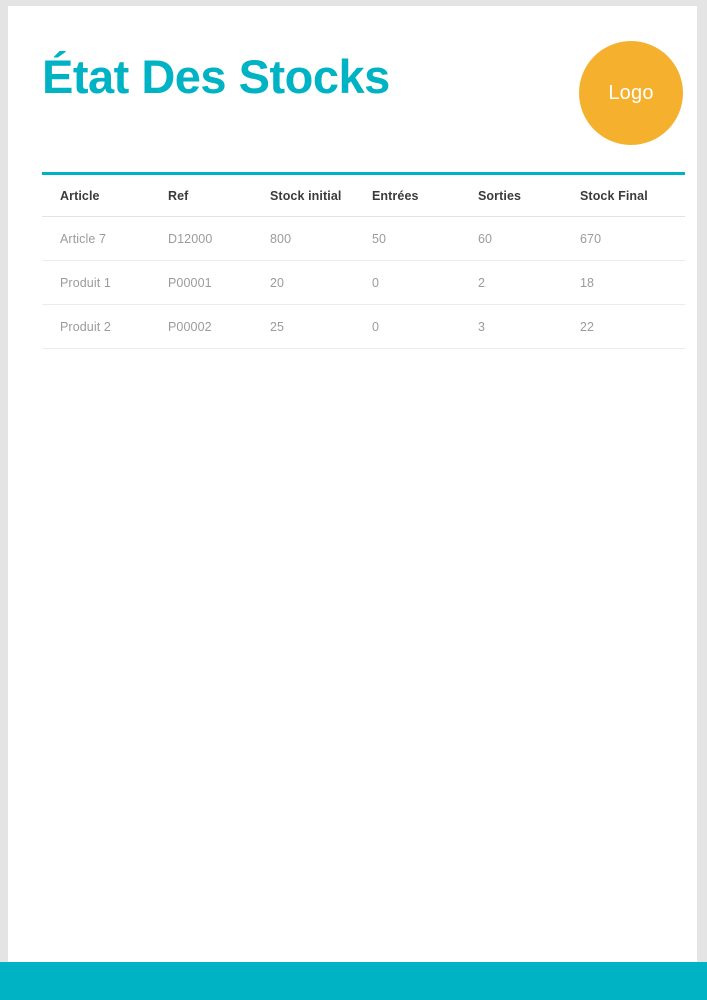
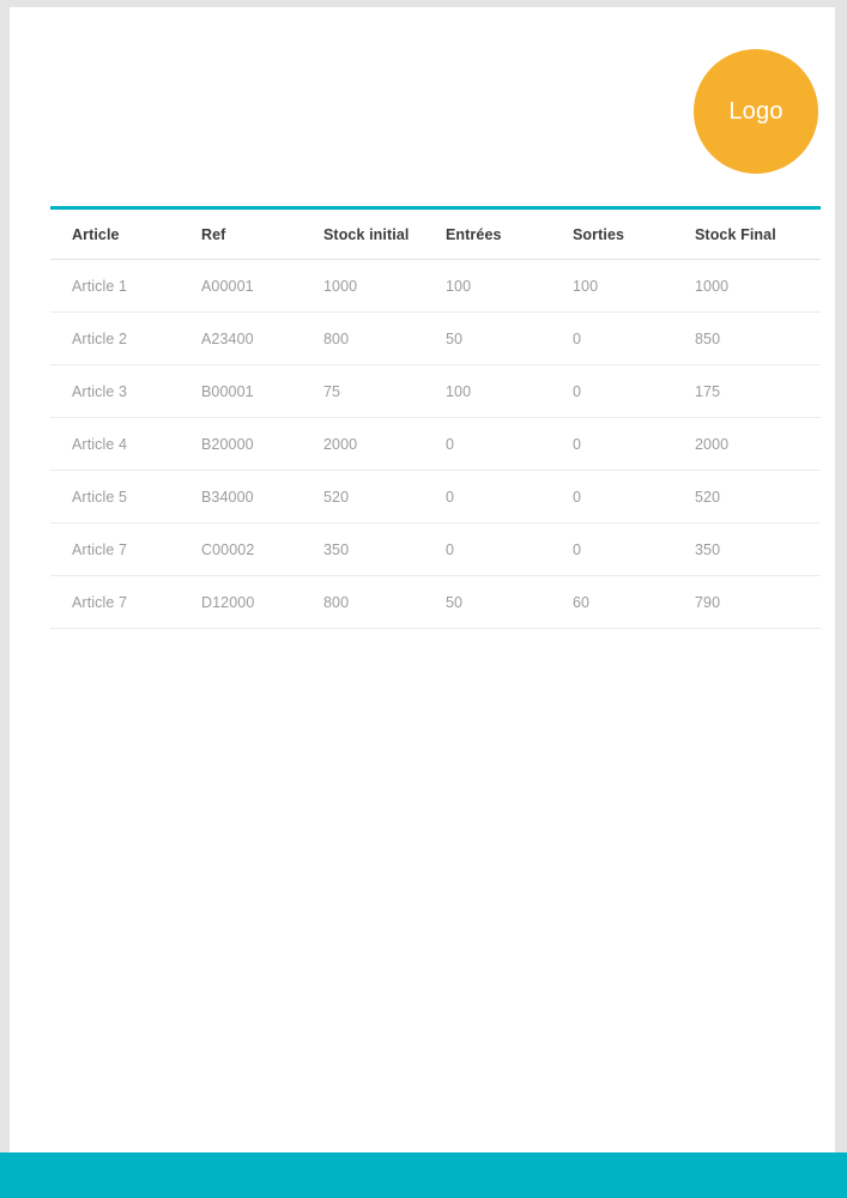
- État Des Stocks
  Logo
  Article	Ref	Stock initial	Entrées	Sorties	Stock Final
+ Article 1	A00001	1000	100	100	1000
+ Article 2	A23400	800	50	0	850
+ Article 3	B00001	75	100	0	175
+ Article 4	B20000	2000	0	0	2000
+ Article 5	B34000	520	0	0	520
+ Article 7	C00002	350	0	0	350
- Article 7	D12000	800	50	60	670
+ Article 7	D12000	800	50	60	790
- Produit 1	P00001	20	0	2	18
- Produit 2	P00002	25	0	3	22
